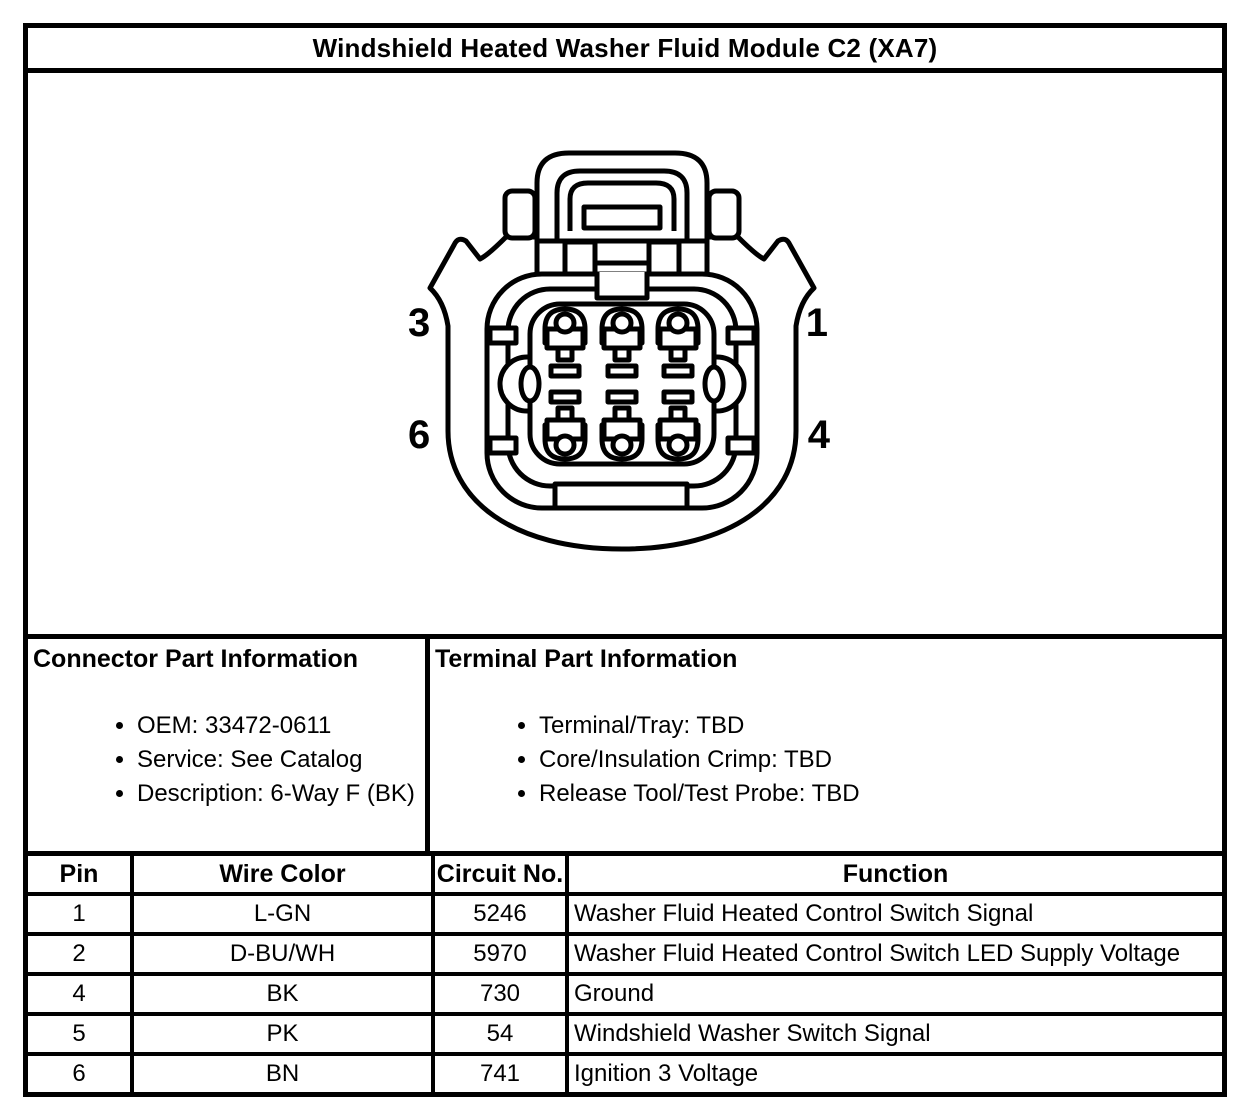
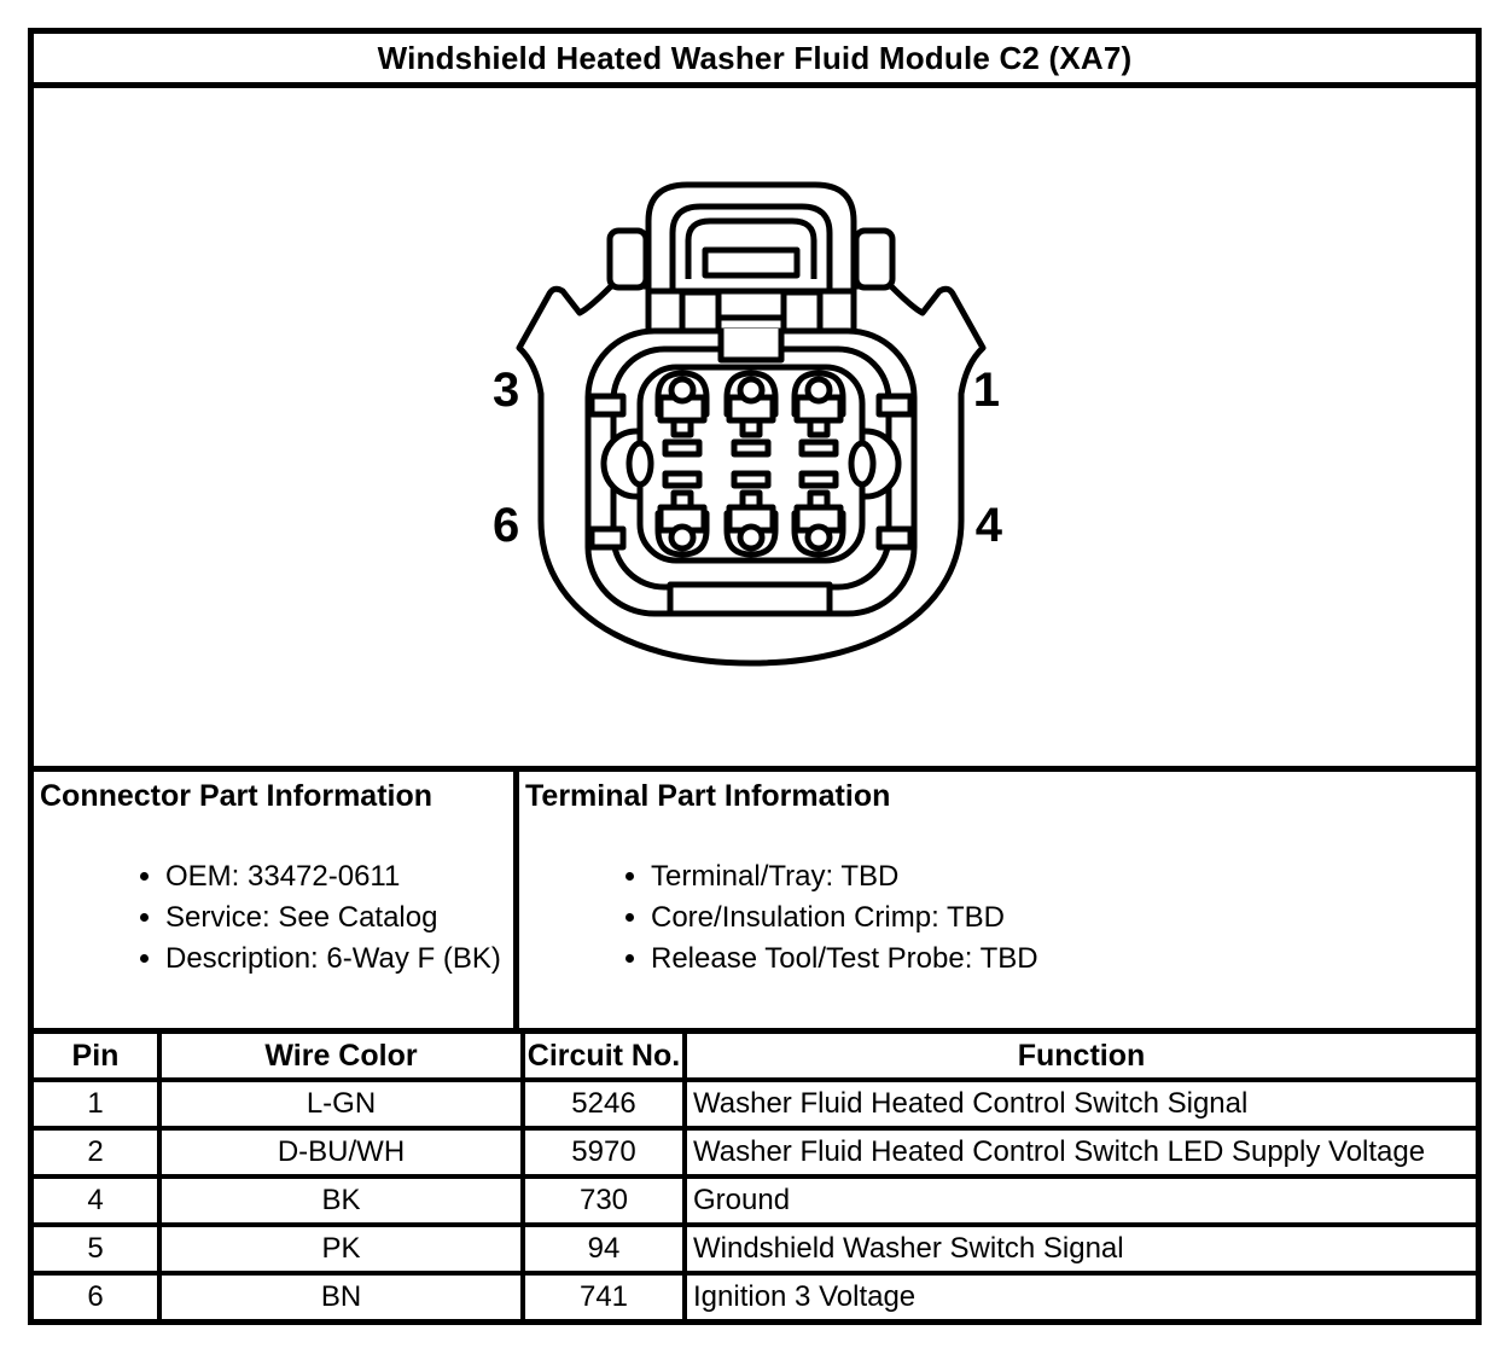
  Windshield Heated Washer Fluid Module C2 (XA7)
  3
  1
  6
  4
  Connector Part Information
  OEM: 33472-0611
  Service: See Catalog
  Description: 6-Way F (BK)
  Terminal Part Information
  Terminal/Tray: TBD
  Core/Insulation Crimp: TBD
  Release Tool/Test Probe: TBD
  Pin	Wire Color	Circuit No.	Function
  1	L-GN	5246	Washer Fluid Heated Control Switch Signal
  2	D-BU/WH	5970	Washer Fluid Heated Control Switch LED Supply Voltage
  4	BK	730	Ground
- 5	PK	54	Windshield Washer Switch Signal
+ 5	PK	94	Windshield Washer Switch Signal
  6	BN	741	Ignition 3 Voltage
